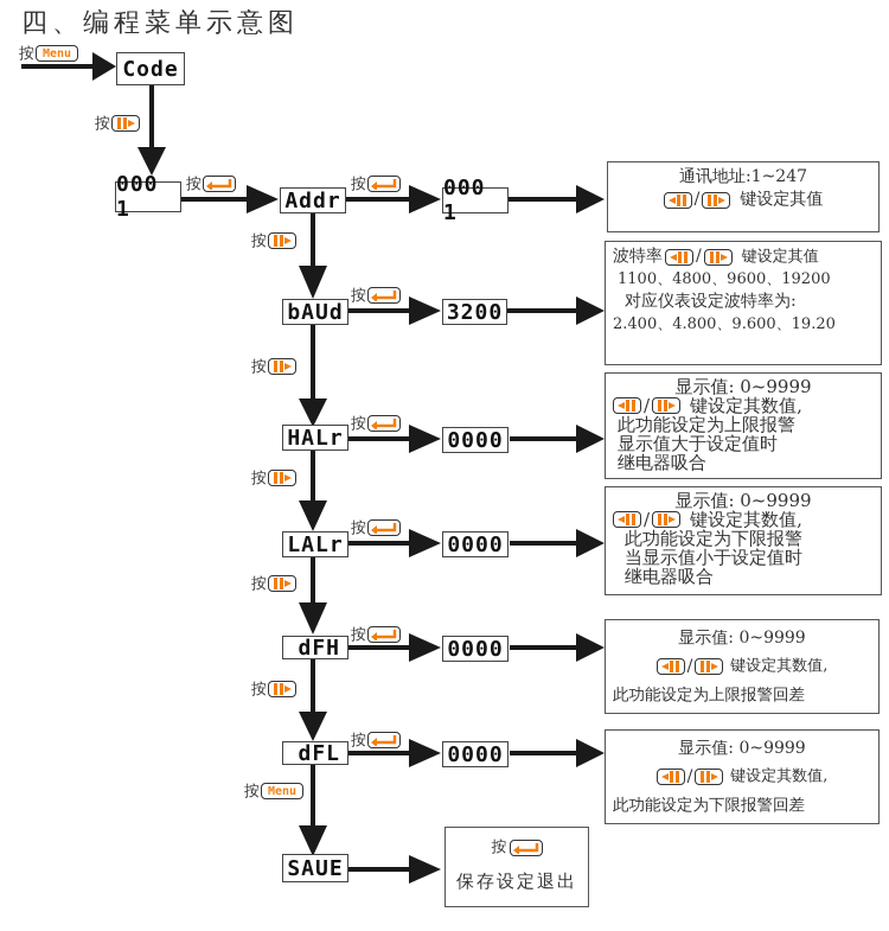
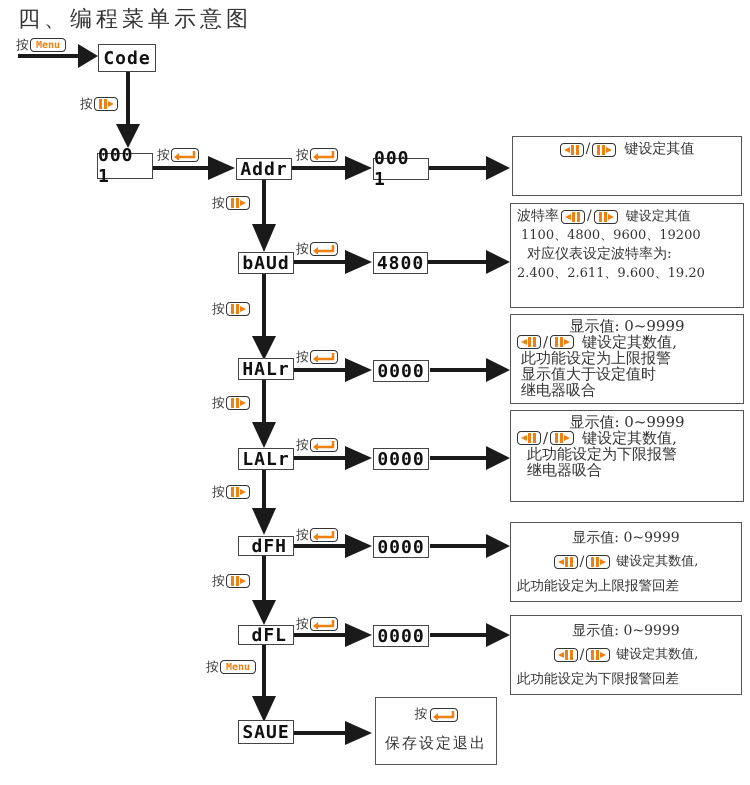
  四、编程菜单示意图
  按
  Menu
  Code
  按
  000 1
  按
  Addr
  按
  000 1
- 通讯地址:1~247
  /
  键设定其值
  按
  bAUd
  按
- 3200
+ 4800
  波特率
  /
  键设定其值
  1100、4800、9600、19200
  对应仪表设定波特率为:
- 2.400、4.800、9.600、19.20
+ 2.400、2.611、9.600、19.20
  按
  HALr
  按
  0000
  显示值: 0~9999
  /
  键设定其数值,
  此功能设定为上限报警
  显示值大于设定值时
  继电器吸合
  按
  LALr
  按
  0000
  显示值: 0~9999
  /
  键设定其数值,
  此功能设定为下限报警
- 当显示值小于设定值时
  继电器吸合
  按
  dFH
  按
  0000
  显示值: 0~9999
  /
  键设定其数值,
  此功能设定为上限报警回差
  按
  dFL
  按
  0000
  显示值: 0~9999
  /
  键设定其数值,
  此功能设定为下限报警回差
  按
  Menu
  SAUE
  按
  保存设定退出
